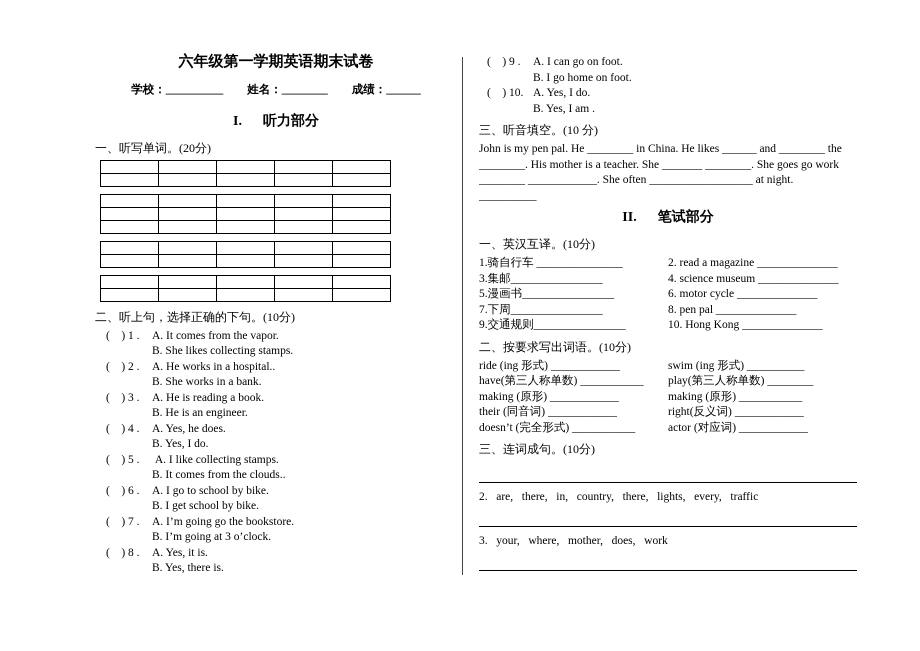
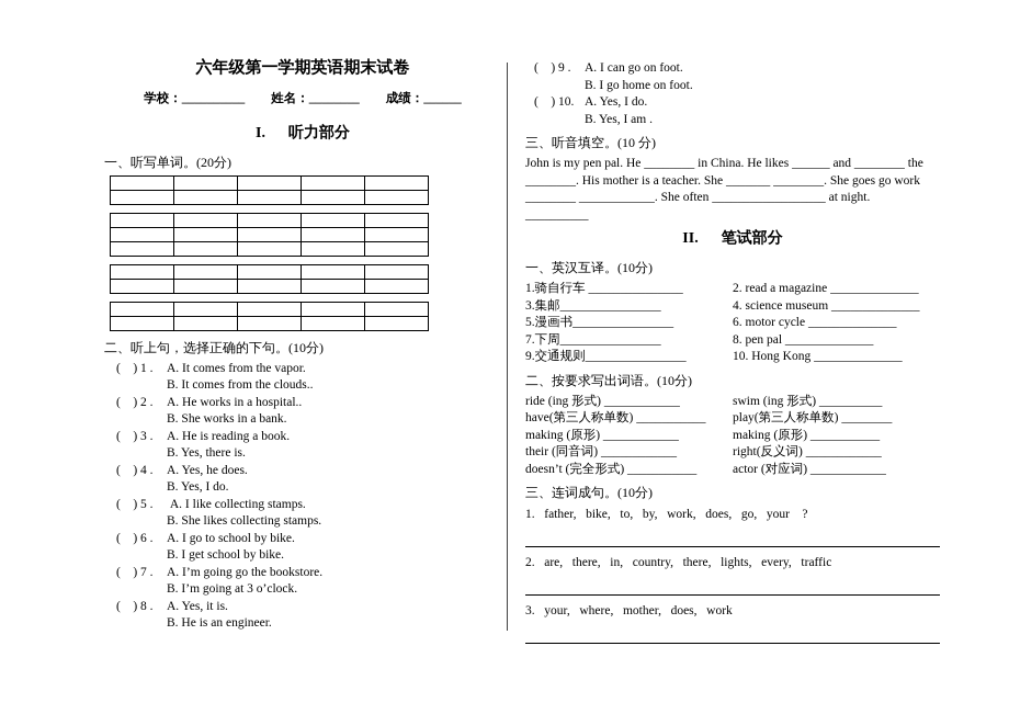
  六年级第一学期英语期末试卷
  学校：__________
  姓名：________
  成绩：______
  I. 听力部分
  一、听写单词。(20分)
  二、听上句，选择正确的下句。(10分)
  ( ) 1 .
  A. It comes from the vapor.
- B. She likes collecting stamps.
+ B. It comes from the clouds..
  ( ) 2 .
  A. He works in a hospital..
  B. She works in a bank.
  ( ) 3 .
  A. He is reading a book.
- B. He is an engineer.
+ B. Yes, there is.
  ( ) 4 .
  A. Yes, he does.
  B. Yes, I do.
  ( ) 5 .
  A. I like collecting stamps.
- B. It comes from the clouds..
+ B. She likes collecting stamps.
  ( ) 6 .
  A. I go to school by bike.
  B. I get school by bike.
  ( ) 7 .
  A. I’m going go the bookstore.
  B. I’m going at 3 o’clock.
  ( ) 8 .
  A. Yes, it is.
- B. Yes, there is.
+ B. He is an engineer.
  ( ) 9 .
  A. I can go on foot.
  B. I go home on foot.
  ( ) 10.
  A. Yes, I do.
  B. Yes, I am .
  三、听音填空。(10 分)
  John is my pen pal. He ________ in China. He likes ______ and ________ the
  ________. His mother is a teacher. She _______ ________. She goes go work
  ________ ____________. She often __________________ at night.
  __________
  II. 笔试部分
  一、英汉互译。(10分)
  1.骑自行车 _______________
  2. read a magazine ______________
  3.集邮________________
  4. science museum ______________
  5.漫画书________________
  6. motor cycle ______________
  7.下周________________
  8. pen pal ______________
  9.交通规则________________
  10. Hong Kong ______________
  二、按要求写出词语。(10分)
  ride (ing 形式) ____________
  swim (ing 形式) __________
  have(第三人称单数) ___________
  play(第三人称单数) ________
  making (原形) ____________
  making (原形) ___________
  their (同音词) ____________
  right(反义词) ____________
  doesn’t (完全形式) ___________
  actor (对应词) ____________
  三、连词成句。(10分)
+ 1. father, bike, to, by, work, does, go, your ?
  2. are, there, in, country, there, lights, every, traffic
  3. your, where, mother, does, work
